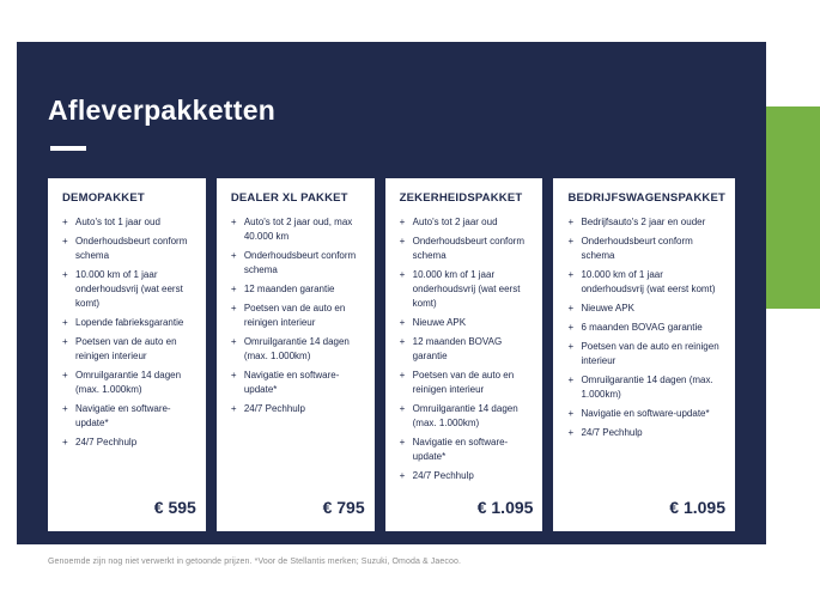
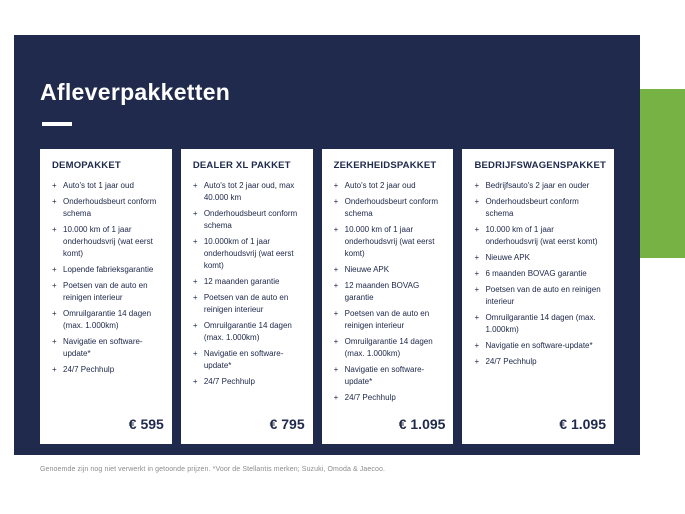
  Afleverpakketten
  DEMOPAKKET
  Auto's tot 1 jaar oud
  Onderhoudsbeurt conform schema
  10.000 km of 1 jaar onderhoudsvrij (wat eerst komt)
  Lopende fabrieksgarantie
  Poetsen van de auto en reinigen interieur
  Omruilgarantie 14 dagen (max. 1.000km)
  Navigatie en software-update*
  24/7 Pechhulp
  € 595
  DEALER XL PAKKET
  Auto's tot 2 jaar oud, max 40.000 km
  Onderhoudsbeurt conform schema
+ 10.000km of 1 jaar onderhoudsvrij (wat eerst komt)
  12 maanden garantie
  Poetsen van de auto en reinigen interieur
  Omruilgarantie 14 dagen (max. 1.000km)
  Navigatie en software-update*
  24/7 Pechhulp
  € 795
  ZEKERHEIDSPAKKET
  Auto's tot 2 jaar oud
  Onderhoudsbeurt conform schema
  10.000 km of 1 jaar onderhoudsvrij (wat eerst komt)
  Nieuwe APK
  12 maanden BOVAG garantie
  Poetsen van de auto en reinigen interieur
  Omruilgarantie 14 dagen (max. 1.000km)
  Navigatie en software-update*
  24/7 Pechhulp
  € 1.095
  BEDRIJFSWAGENSPAKKET
  Bedrijfsauto's 2 jaar en ouder
  Onderhoudsbeurt conform schema
  10.000 km of 1 jaar onderhoudsvrij (wat eerst komt)
  Nieuwe APK
  6 maanden BOVAG garantie
  Poetsen van de auto en reinigen interieur
  Omruilgarantie 14 dagen (max. 1.000km)
  Navigatie en software-update*
  24/7 Pechhulp
  € 1.095
